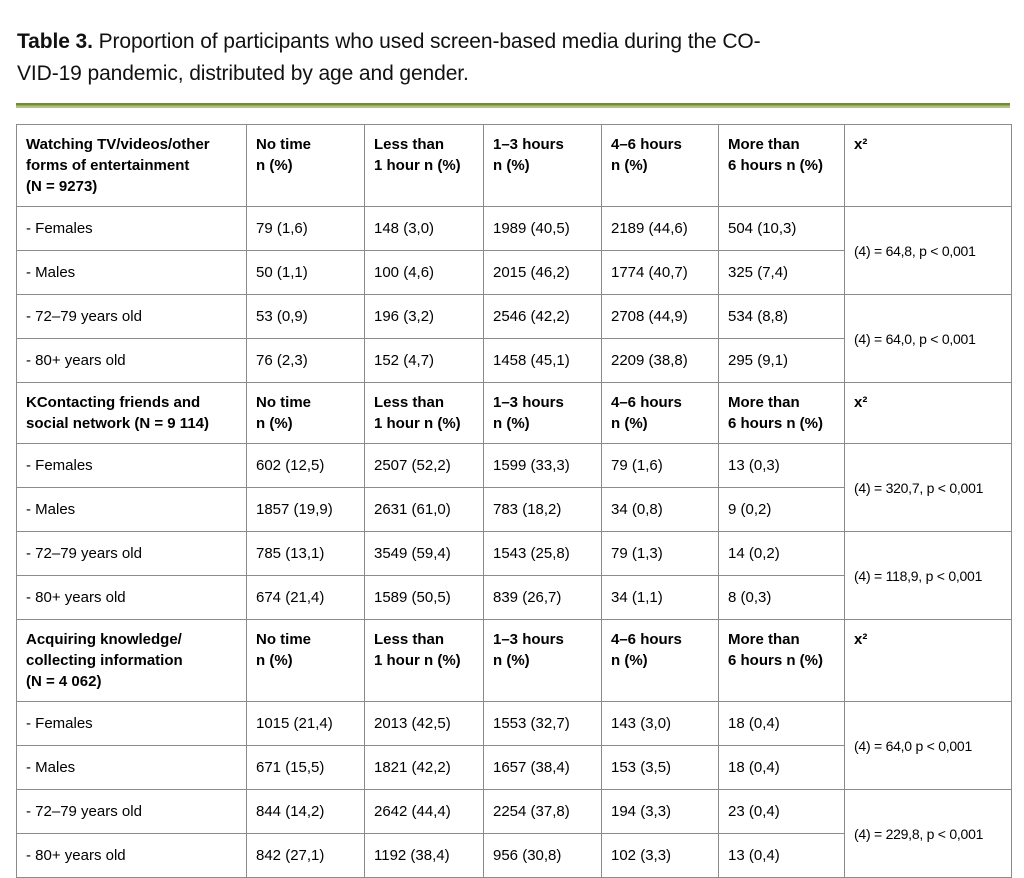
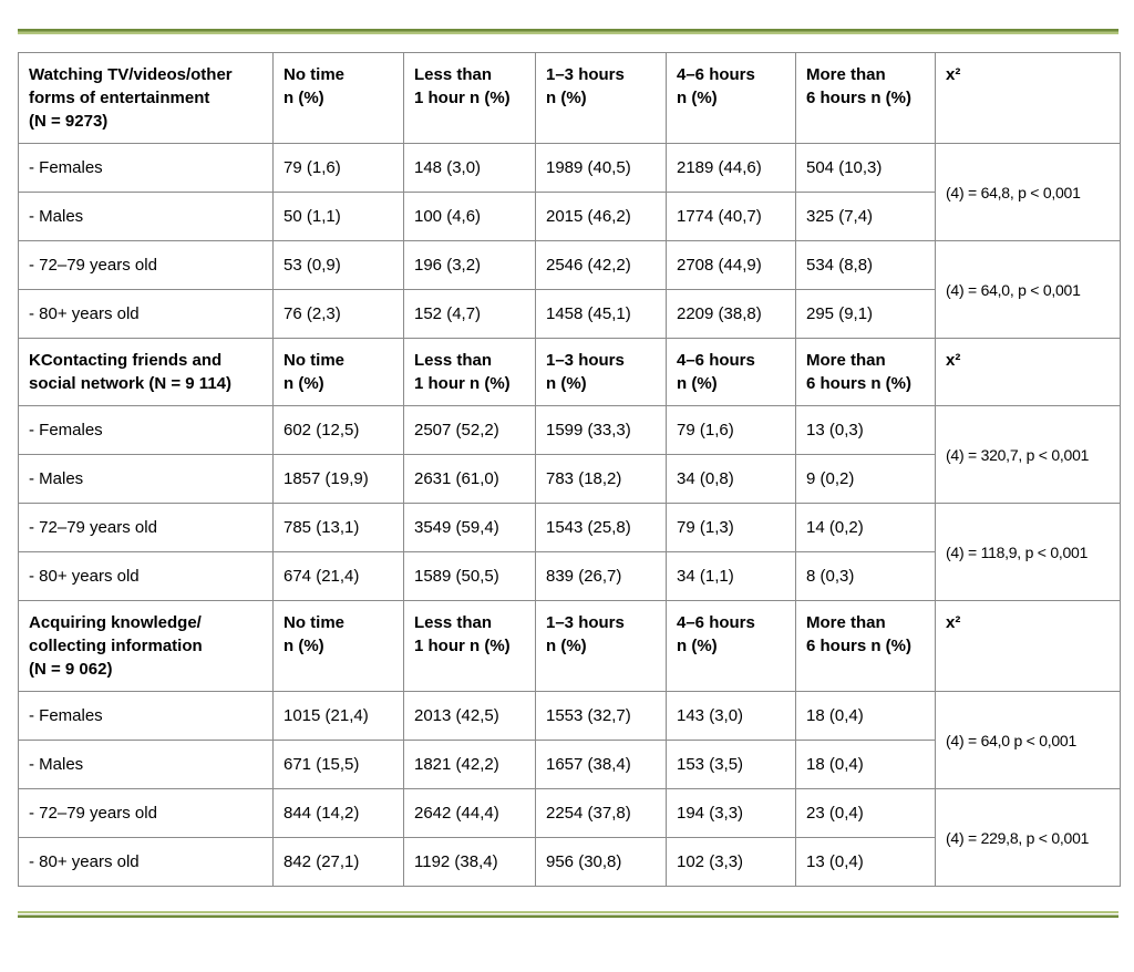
- Table 3. Proportion of participants who used screen-based media during the CO-
- VID-19 pandemic, distributed by age and gender.
  Watching TV/videos/otherforms of entertainment(N = 9273)	No timen (%)	Less than1 hour n (%)	1–3 hoursn (%)	4–6 hoursn (%)	More than6 hours n (%)	x²
  - Females	79 (1,6)	148 (3,0)	1989 (40,5)	2189 (44,6)	504 (10,3)	(4) = 64,8, p < 0,001
  - Males	50 (1,1)	100 (4,6)	2015 (46,2)	1774 (40,7)	325 (7,4)
  - 72–79 years old	53 (0,9)	196 (3,2)	2546 (42,2)	2708 (44,9)	534 (8,8)	(4) = 64,0, p < 0,001
  - 80+ years old	76 (2,3)	152 (4,7)	1458 (45,1)	2209 (38,8)	295 (9,1)
  KContacting friends andsocial network (N = 9 114)	No timen (%)	Less than1 hour n (%)	1–3 hoursn (%)	4–6 hoursn (%)	More than6 hours n (%)	x²
  - Females	602 (12,5)	2507 (52,2)	1599 (33,3)	79 (1,6)	13 (0,3)	(4) = 320,7, p < 0,001
  - Males	1857 (19,9)	2631 (61,0)	783 (18,2)	34 (0,8)	9 (0,2)
  - 72–79 years old	785 (13,1)	3549 (59,4)	1543 (25,8)	79 (1,3)	14 (0,2)	(4) = 118,9, p < 0,001
  - 80+ years old	674 (21,4)	1589 (50,5)	839 (26,7)	34 (1,1)	8 (0,3)
- Acquiring knowledge/collecting information(N = 4 062)	No timen (%)	Less than1 hour n (%)	1–3 hoursn (%)	4–6 hoursn (%)	More than6 hours n (%)	x²
+ Acquiring knowledge/collecting information(N = 9 062)	No timen (%)	Less than1 hour n (%)	1–3 hoursn (%)	4–6 hoursn (%)	More than6 hours n (%)	x²
  - Females	1015 (21,4)	2013 (42,5)	1553 (32,7)	143 (3,0)	18 (0,4)	(4) = 64,0 p < 0,001
  - Males	671 (15,5)	1821 (42,2)	1657 (38,4)	153 (3,5)	18 (0,4)
  - 72–79 years old	844 (14,2)	2642 (44,4)	2254 (37,8)	194 (3,3)	23 (0,4)	(4) = 229,8, p < 0,001
  - 80+ years old	842 (27,1)	1192 (38,4)	956 (30,8)	102 (3,3)	13 (0,4)
